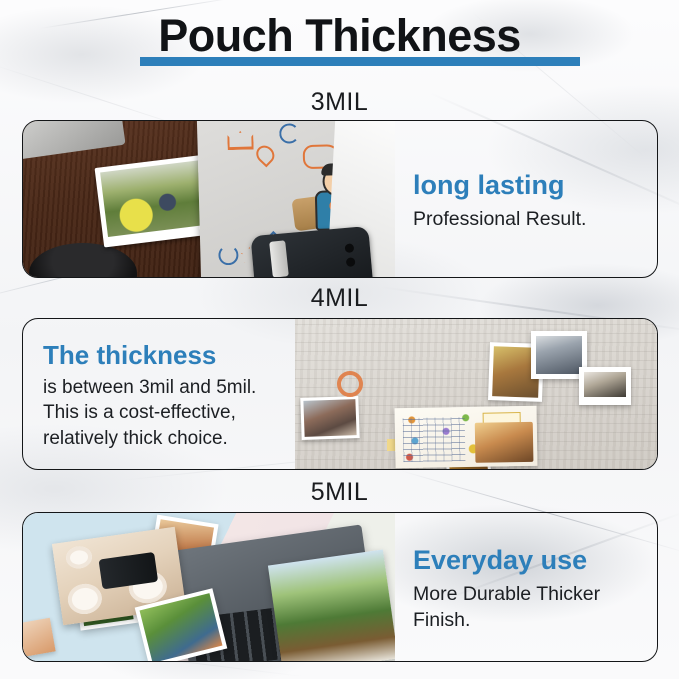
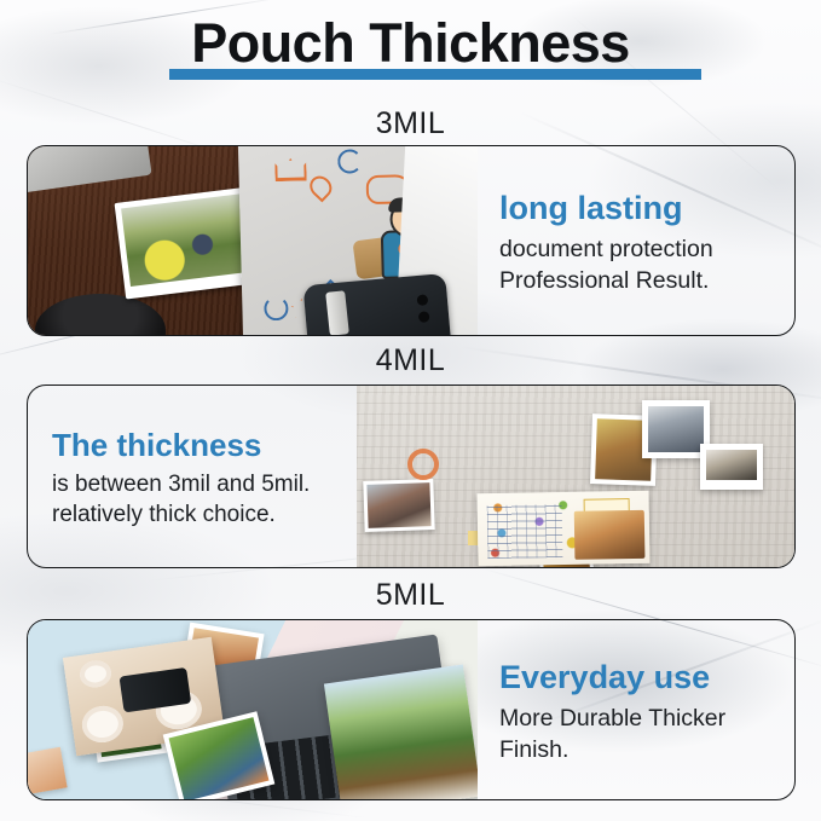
  Pouch Thickness
  3MIL
  long lasting
+ document protection
  Professional Result.
  4MIL
  The thickness
  is between 3mil and 5mil.
- This is a cost-effective,
  relatively thick choice.
  5MIL
  Everyday use
  More Durable Thicker
  Finish.
